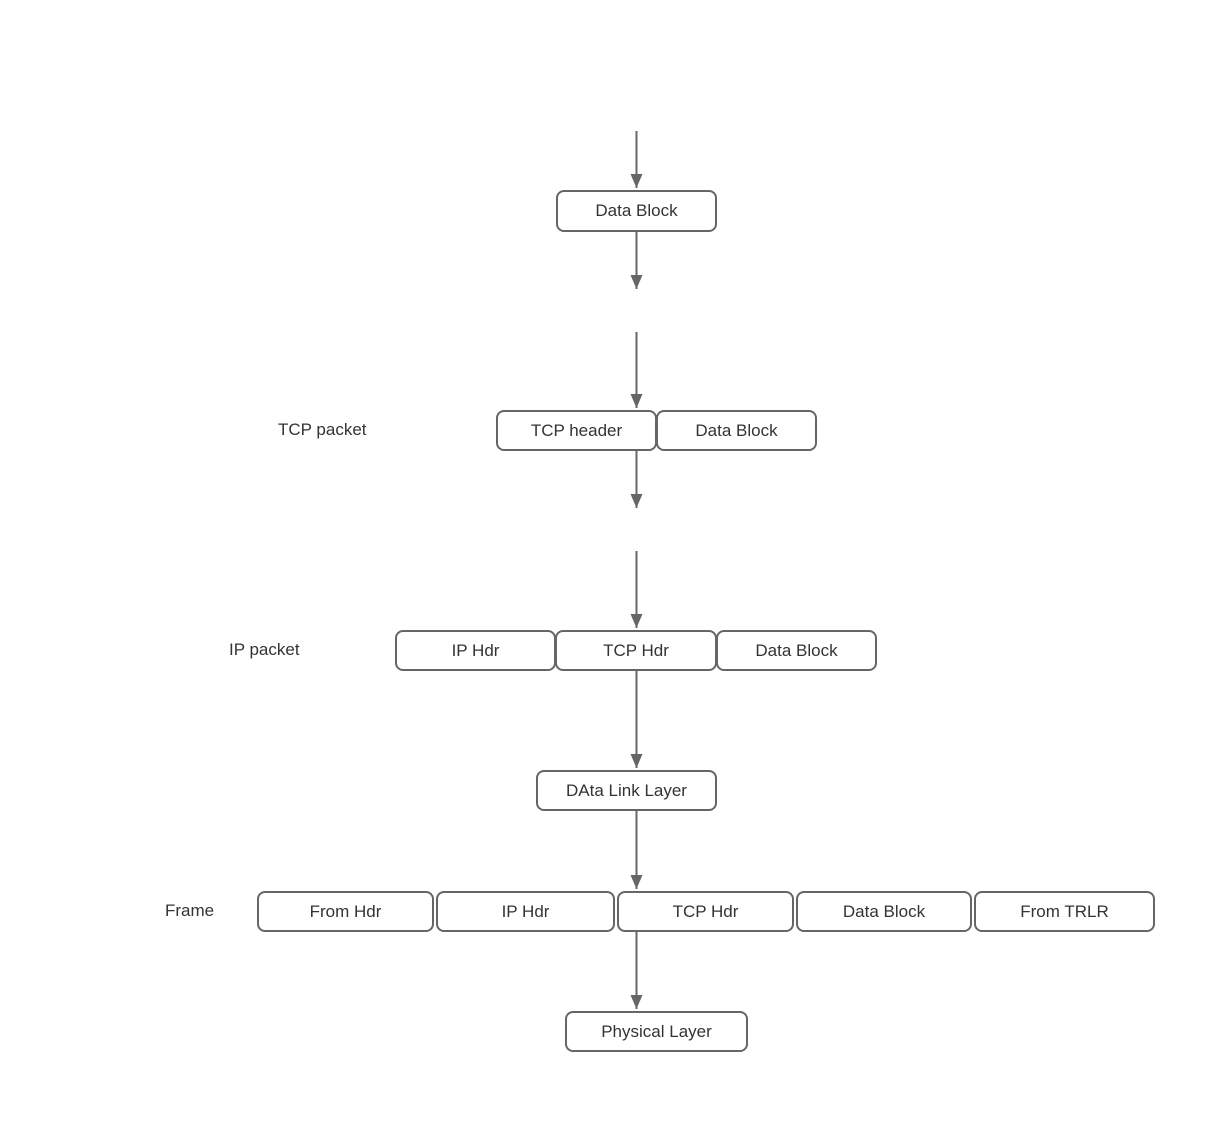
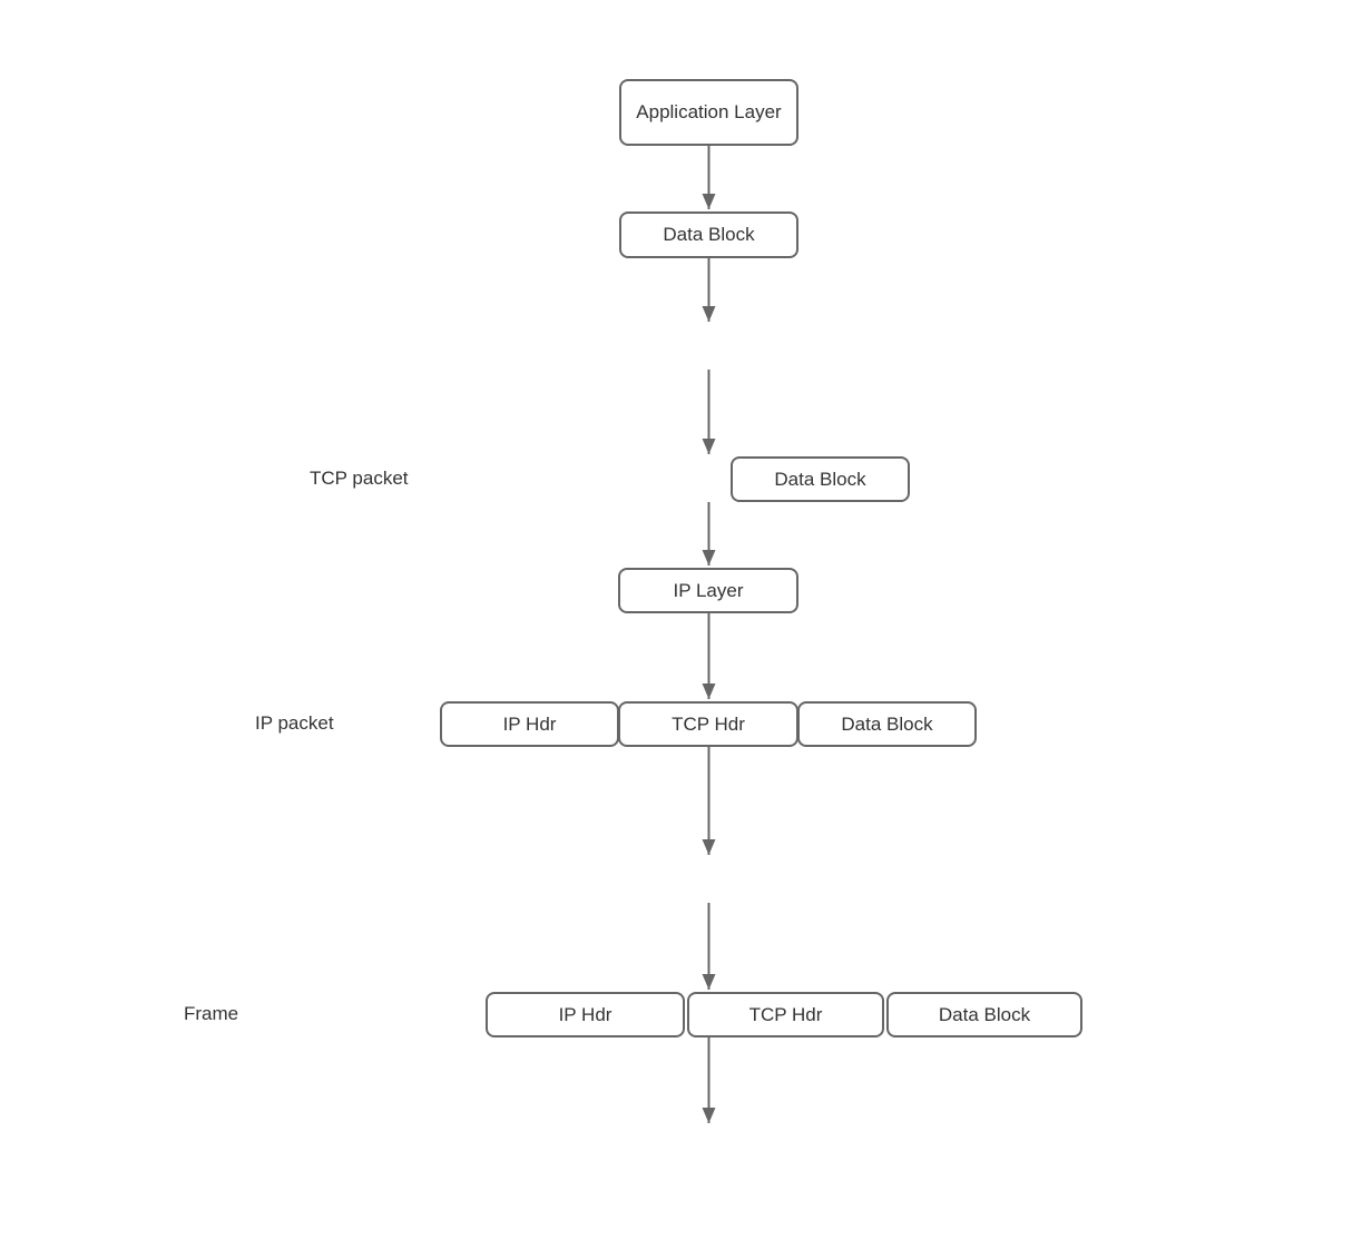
+ Application Layer
  Data Block
  TCP packet
- TCP header
  Data Block
+ IP Layer
  IP packet
  IP Hdr
  TCP Hdr
  Data Block
- DAta Link Layer
  Frame
- From Hdr
  IP Hdr
  TCP Hdr
  Data Block
- From TRLR
- Physical Layer
